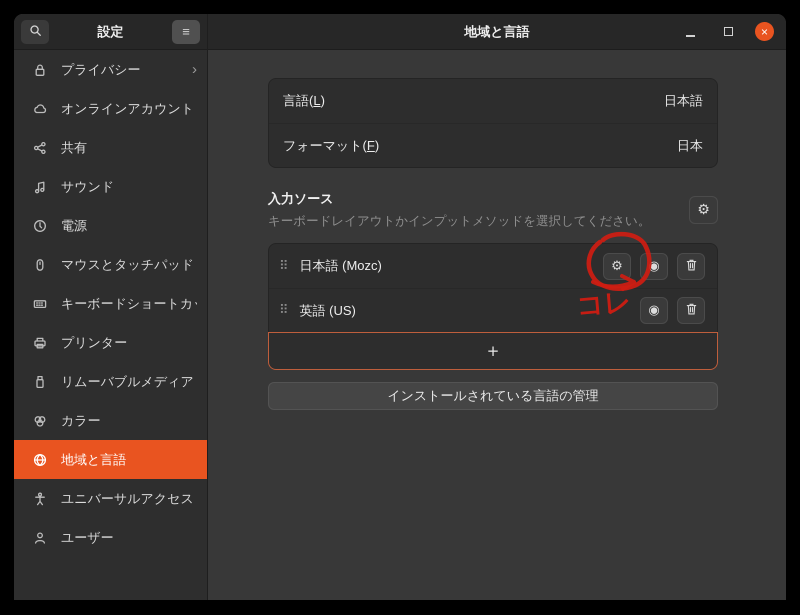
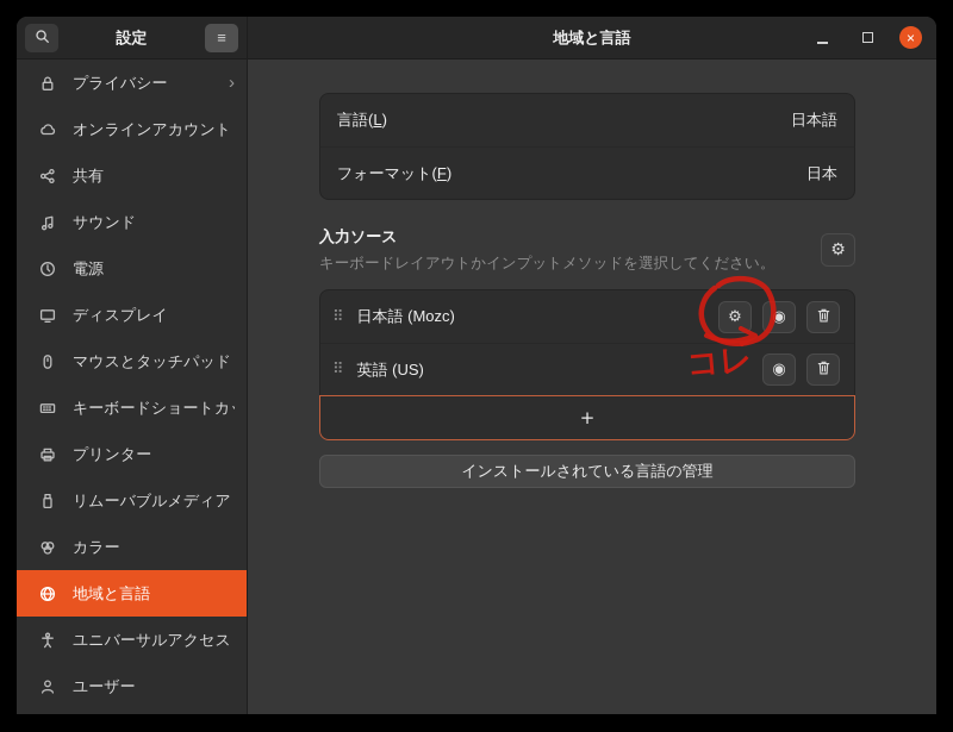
  設定
  ≡
  プライバシー
  ›
  オンラインアカウント
  共有
  サウンド
  電源
+ ディスプレイ
  マウスとタッチパッド
  キーボードショートカ
  プリンター
  リムーバブルメディア
  カラー
  地域と言語
  ユニバーサルアクセス
  ユーザー
  地域と言語
  ×
  言語(L)
  日本語
  フォーマット(F)
  日本
  入力ソース
  キーボードレイアウトかインプットメソッドを選択してください。
  ⚙
  ⠿
  日本語 (Mozc)
  ⚙
  ◉
  ⠿
  英語 (US)
  ◉
  +
  インストールされている言語の管理
